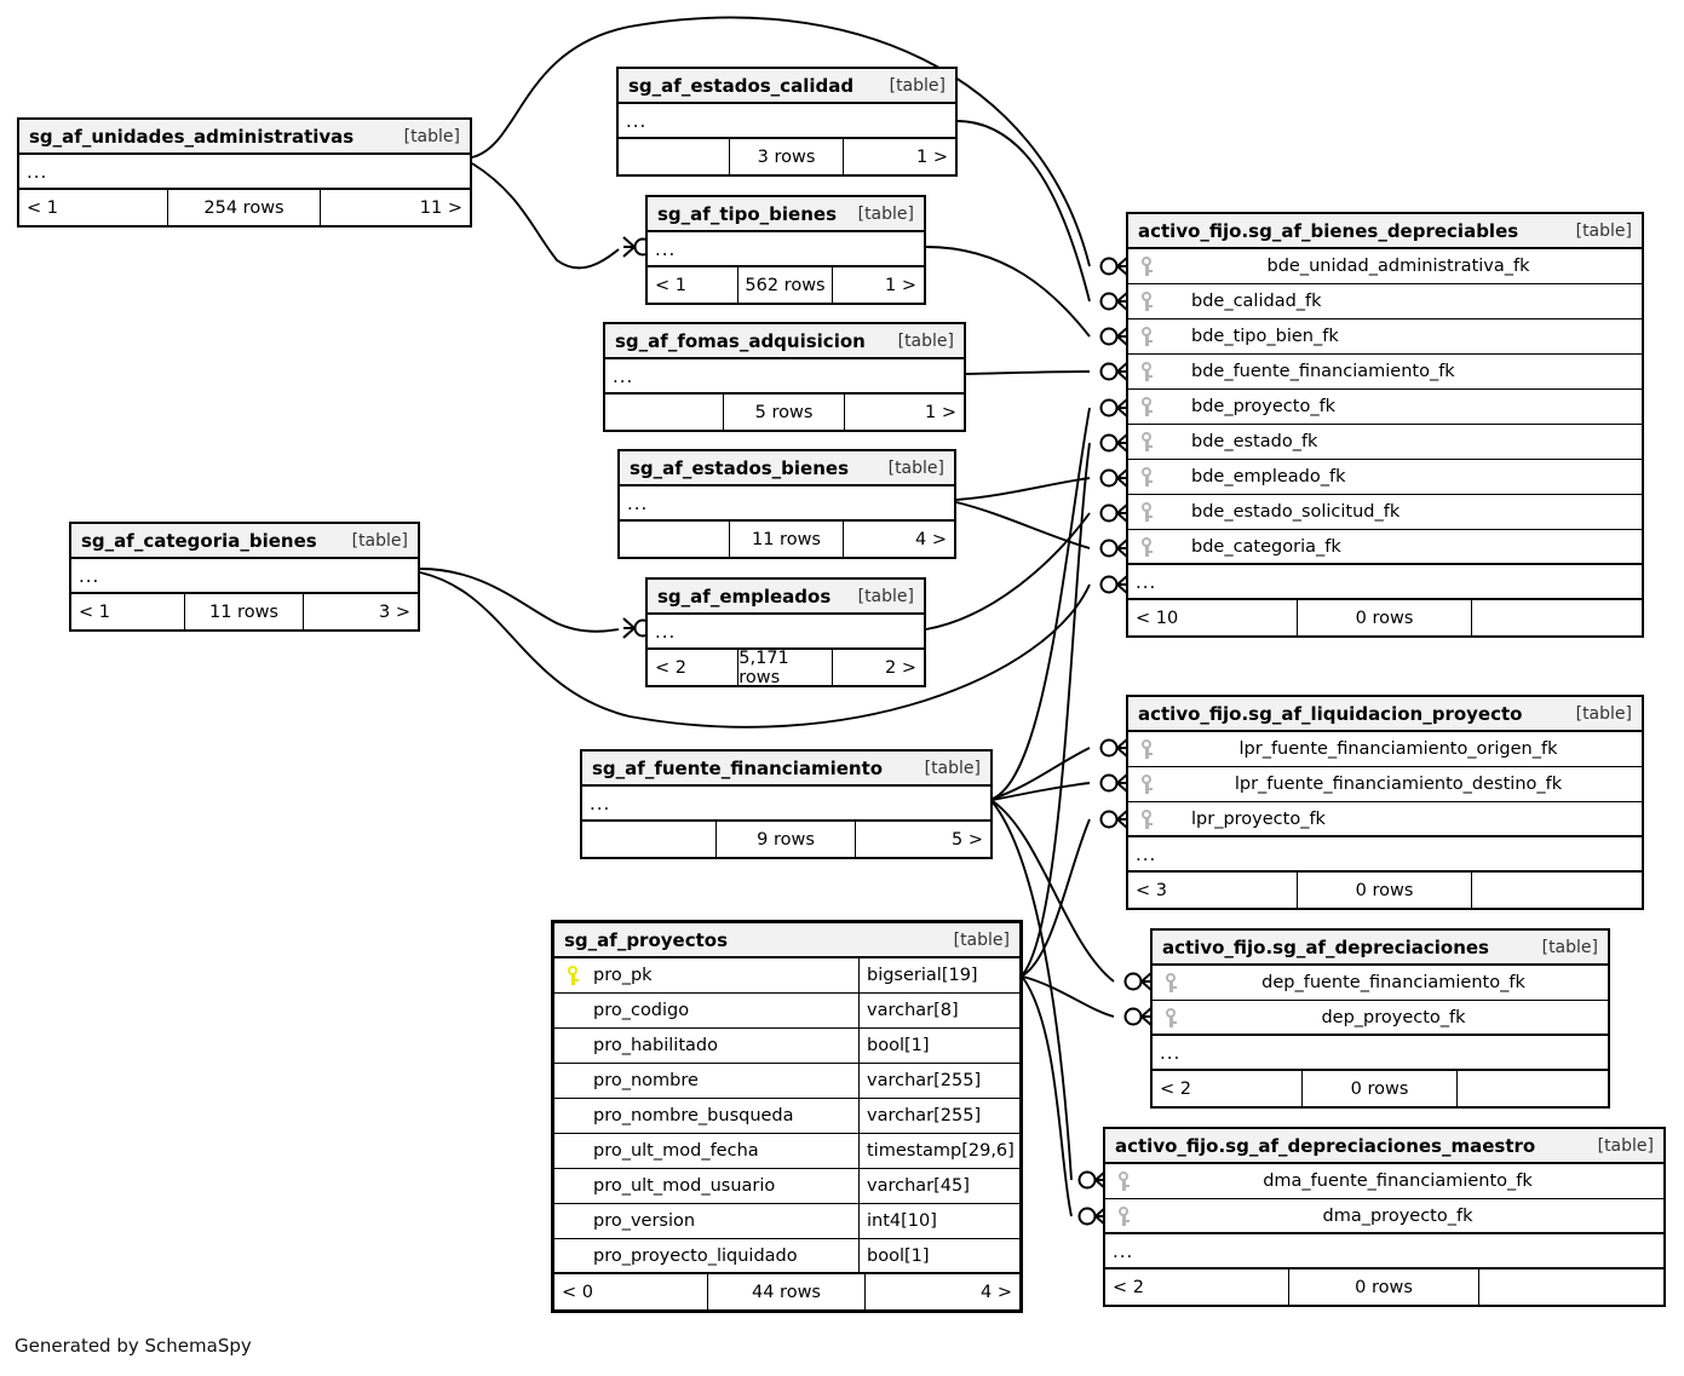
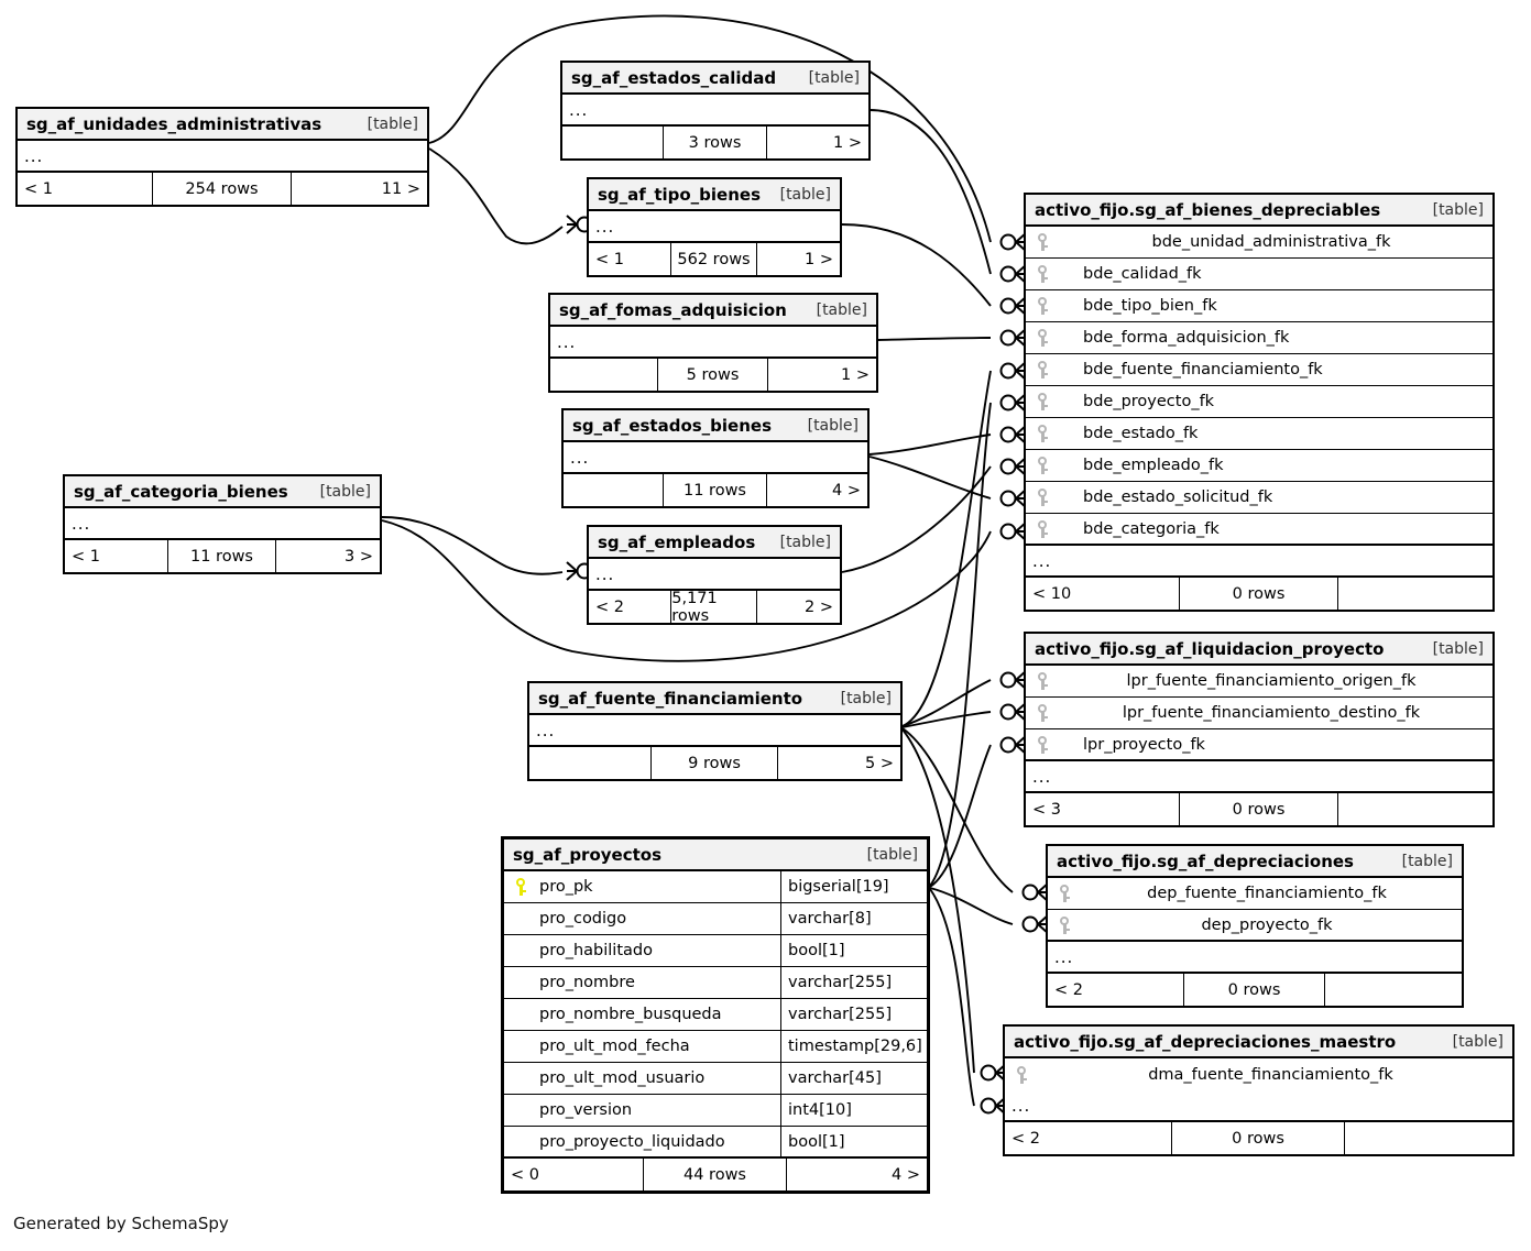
  sg_af_unidades_administrativas
  [table]
  ...
  < 1
  254 rows
  11 >
  sg_af_estados_calidad
  [table]
  ...
  3 rows
  1 >
  sg_af_tipo_bienes
  [table]
  ...
  < 1
  562 rows
  1 >
  sg_af_fomas_adquisicion
  [table]
  ...
  5 rows
  1 >
  sg_af_estados_bienes
  [table]
  ...
  11 rows
  4 >
  sg_af_empleados
  [table]
  ...
  < 2
  5,171 rows
  2 >
  sg_af_categoria_bienes
  [table]
  ...
  < 1
  11 rows
  3 >
  sg_af_fuente_financiamiento
  [table]
  ...
  9 rows
  5 >
  sg_af_proyectos
  [table]
  pro_pk
  bigserial[19]
  pro_codigo
  varchar[8]
  pro_habilitado
  bool[1]
  pro_nombre
  varchar[255]
  pro_nombre_busqueda
  varchar[255]
  pro_ult_mod_fecha
  timestamp[29,6]
  pro_ult_mod_usuario
  varchar[45]
  pro_version
  int4[10]
  pro_proyecto_liquidado
  bool[1]
  < 0
  44 rows
  4 >
  activo_fijo.sg_af_bienes_depreciables
  [table]
  bde_unidad_administrativa_fk
  bde_calidad_fk
  bde_tipo_bien_fk
+ bde_forma_adquisicion_fk
  bde_fuente_financiamiento_fk
  bde_proyecto_fk
  bde_estado_fk
  bde_empleado_fk
  bde_estado_solicitud_fk
  bde_categoria_fk
  ...
  < 10
  0 rows
  activo_fijo.sg_af_liquidacion_proyecto
  [table]
  lpr_fuente_financiamiento_origen_fk
  lpr_fuente_financiamiento_destino_fk
  lpr_proyecto_fk
  ...
  < 3
  0 rows
  activo_fijo.sg_af_depreciaciones
  [table]
  dep_fuente_financiamiento_fk
  dep_proyecto_fk
  ...
  < 2
  0 rows
  activo_fijo.sg_af_depreciaciones_maestro
  [table]
  dma_fuente_financiamiento_fk
- dma_proyecto_fk
  ...
  < 2
  0 rows
  Generated by SchemaSpy
